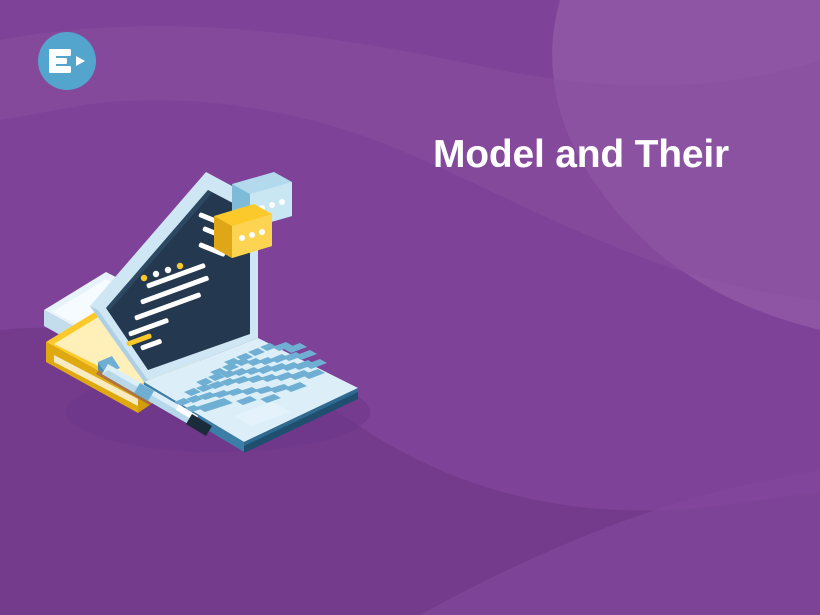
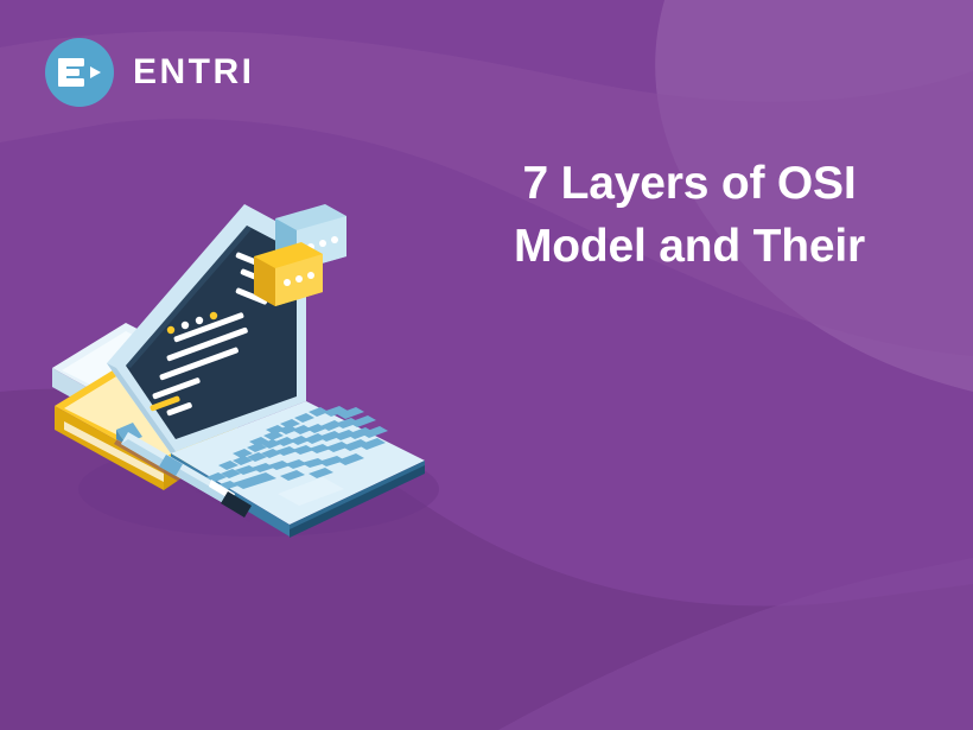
+ ENTRI
+ 7 Layers of OSI
  Model and Their
